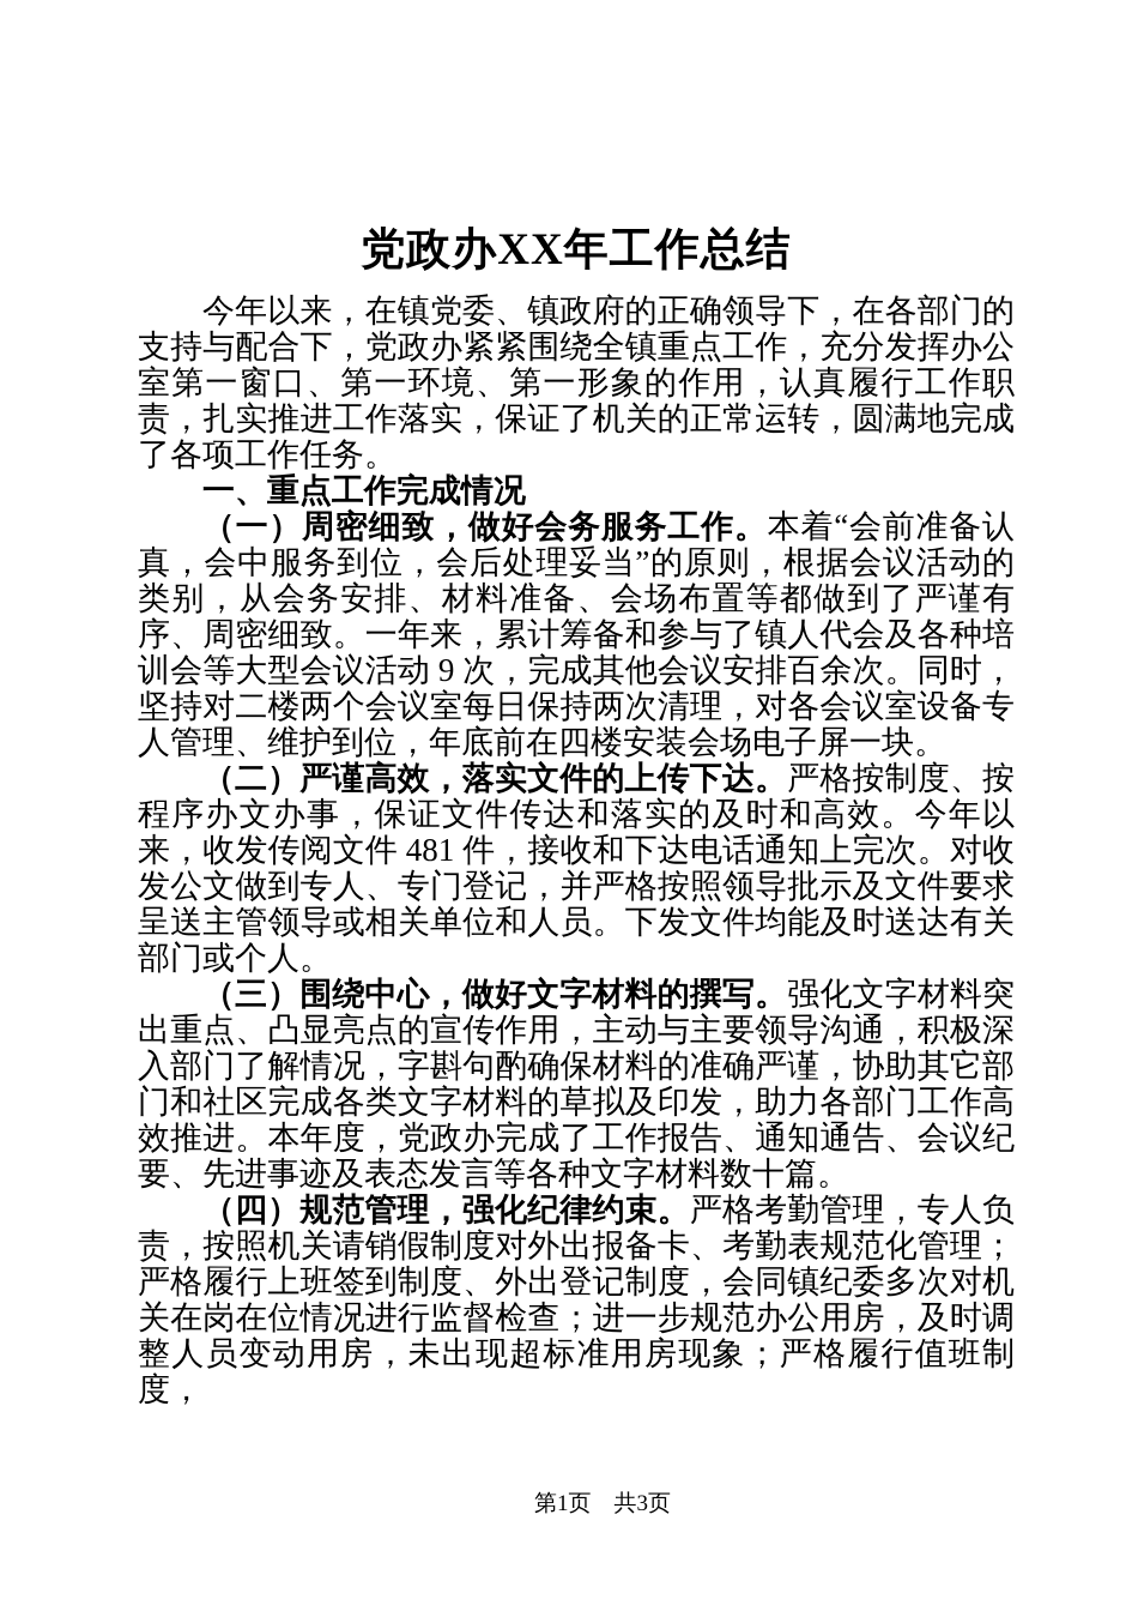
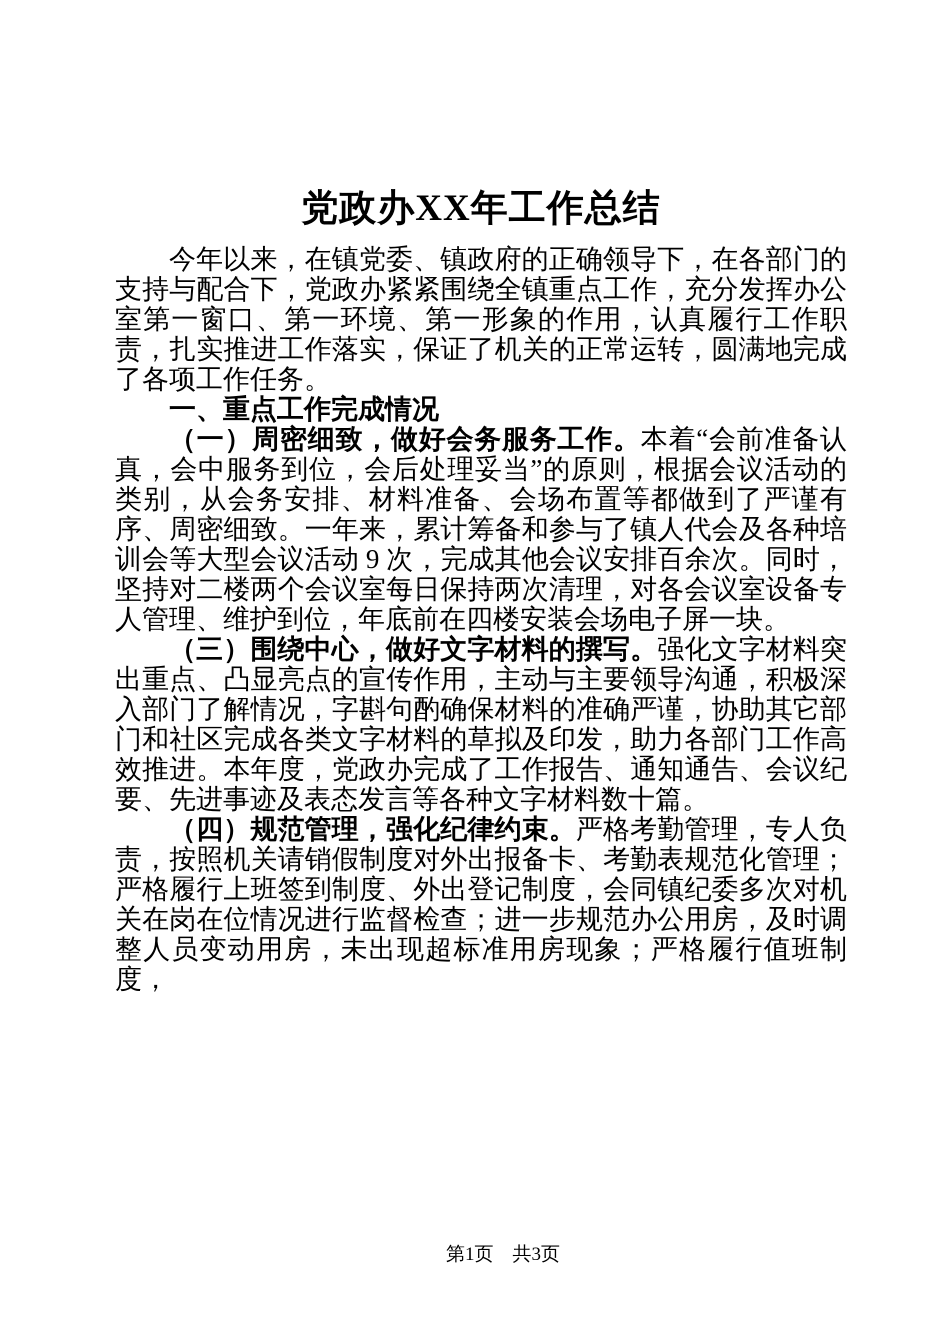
  党政办XX年工作总结
  今年以来，在镇党委、镇政府的正确领导下，在各部门的支持与配合下，党政办紧紧围绕全镇重点工作，充分发挥办公室第一窗口、第一环境、第一形象的作用，认真履行工作职责，扎实推进工作落实，保证了机关的正常运转，圆满地完成了各项工作任务。
  一、重点工作完成情况
  （一）周密细致，做好会务服务工作。本着“会前准备认真，会中服务到位，会后处理妥当”的原则，根据会议活动的类别，从会务安排、材料准备、会场布置等都做到了严谨有序、周密细致。一年来，累计筹备和参与了镇人代会及各种培训会等大型会议活动 9 次，完成其他会议安排百余次。同时，坚持对二楼两个会议室每日保持两次清理，对各会议室设备专人管理、维护到位，年底前在四楼安装会场电子屏一块。
- （二）严谨高效，落实文件的上传下达。严格按制度、按程序办文办事，保证文件传达和落实的及时和高效。今年以来，收发传阅文件 481 件，接收和下达电话通知上完次。对收发公文做到专人、专门登记，并严格按照领导批示及文件要求呈送主管领导或相关单位和人员。下发文件均能及时送达有关部门或个人。
  （三）围绕中心，做好文字材料的撰写。强化文字材料突出重点、凸显亮点的宣传作用，主动与主要领导沟通，积极深入部门了解情况，字斟句酌确保材料的准确严谨，协助其它部门和社区完成各类文字材料的草拟及印发，助力各部门工作高效推进。本年度，党政办完成了工作报告、通知通告、会议纪要、先进事迹及表态发言等各种文字材料数十篇。
  （四）规范管理，强化纪律约束。严格考勤管理，专人负责，按照机关请销假制度对外出报备卡、考勤表规范化管理；严格履行上班签到制度、外出登记制度，会同镇纪委多次对机关在岗在位情况进行监督检查；进一步规范办公用房，及时调整人员变动用房，未出现超标准用房现象；严格履行值班制度，
  第1页 共3页
